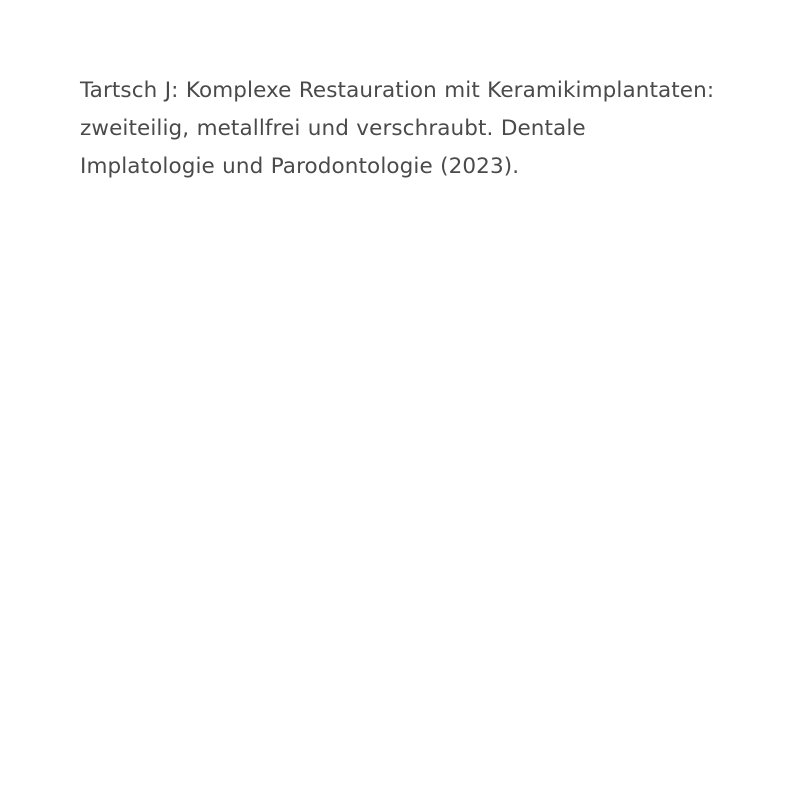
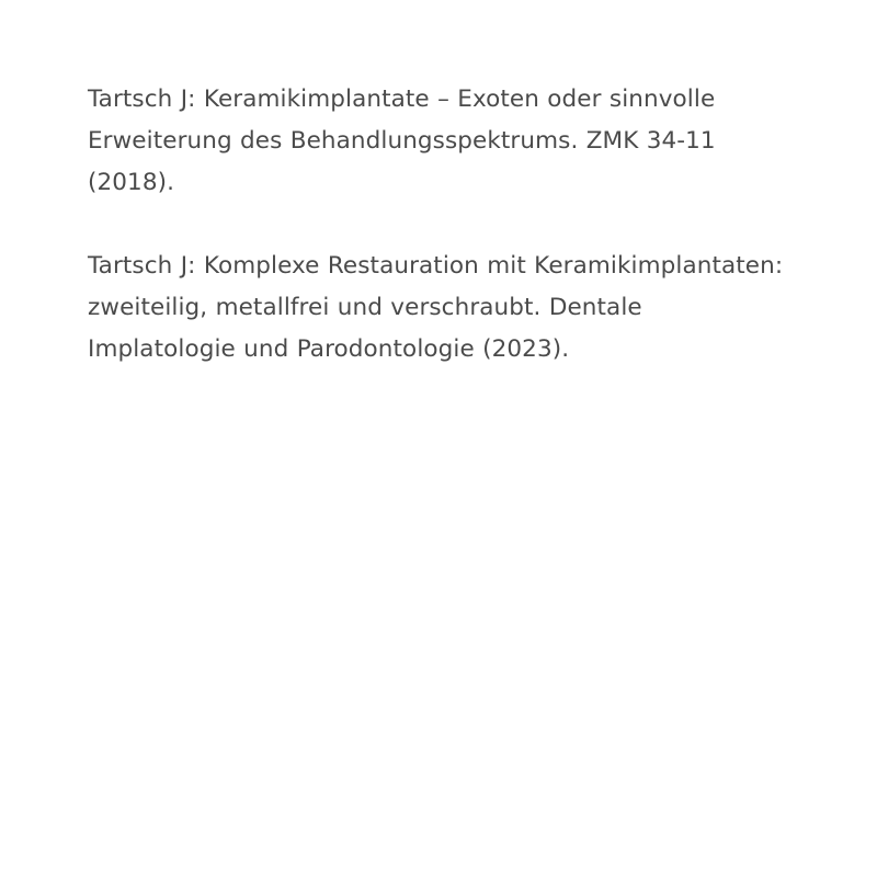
+ Tartsch J: Keramikimplantate – Exoten oder sinnvolle Erweiterung des Behandlungsspektrums. ZMK 34-11 (2018).
  Tartsch J: Komplexe Restauration mit Keramikimplantaten: zweiteilig, metallfrei und verschraubt. Dentale Implatologie und Parodontologie (2023).
